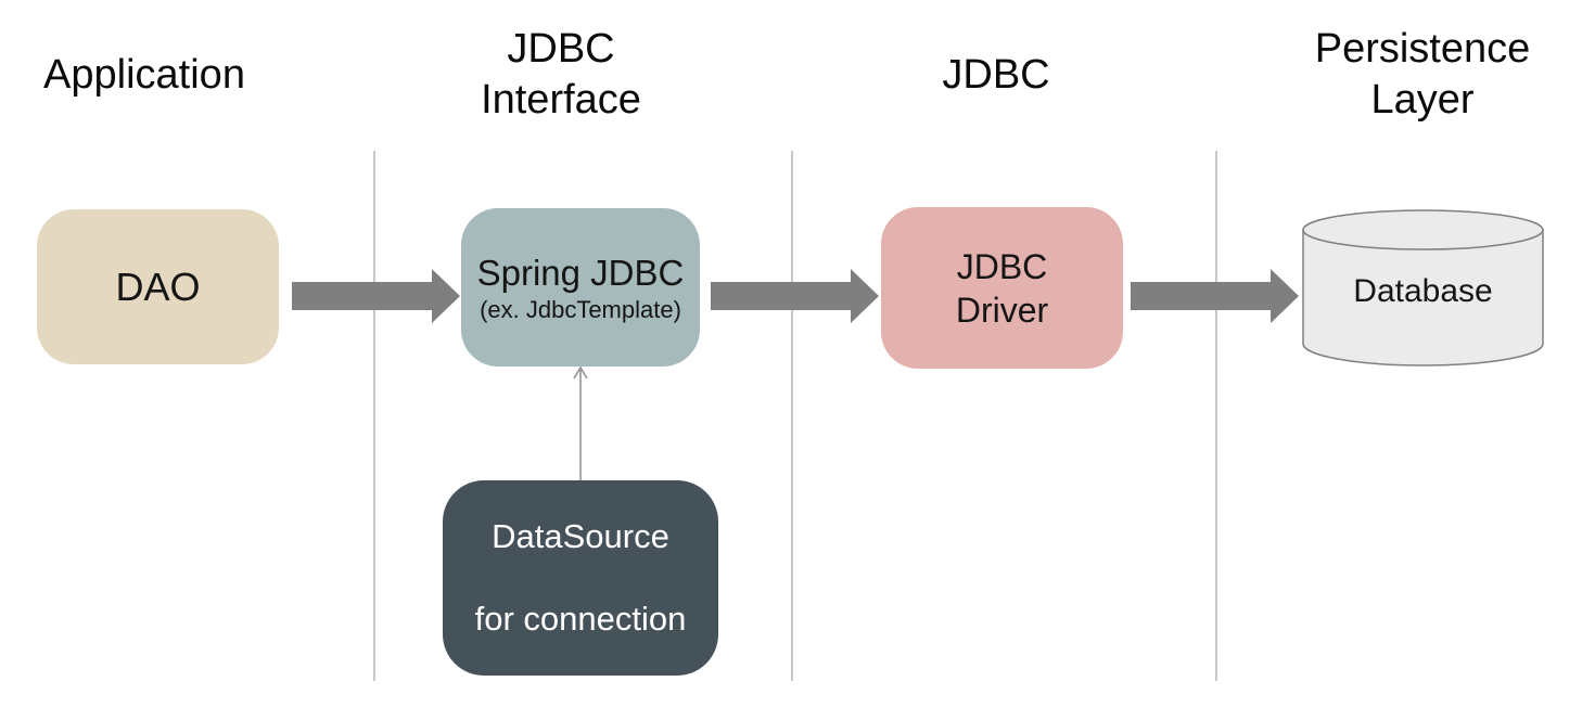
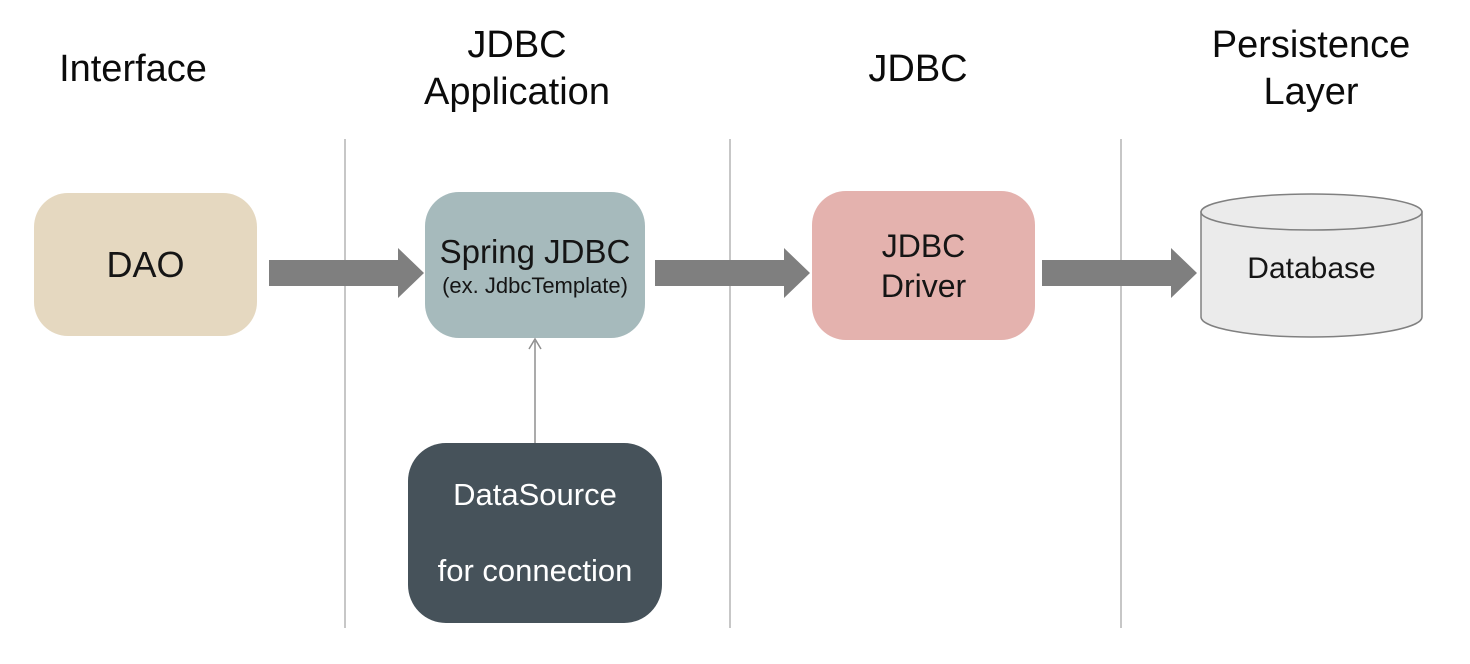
- Application
+ Interface
  JDBC
- Interface
+ Application
  JDBC
  Persistence
  Layer
  DAO
  Spring JDBC
  (ex. JdbcTemplate)
  JDBC
  Driver
  Database
  DataSource
  for connection
